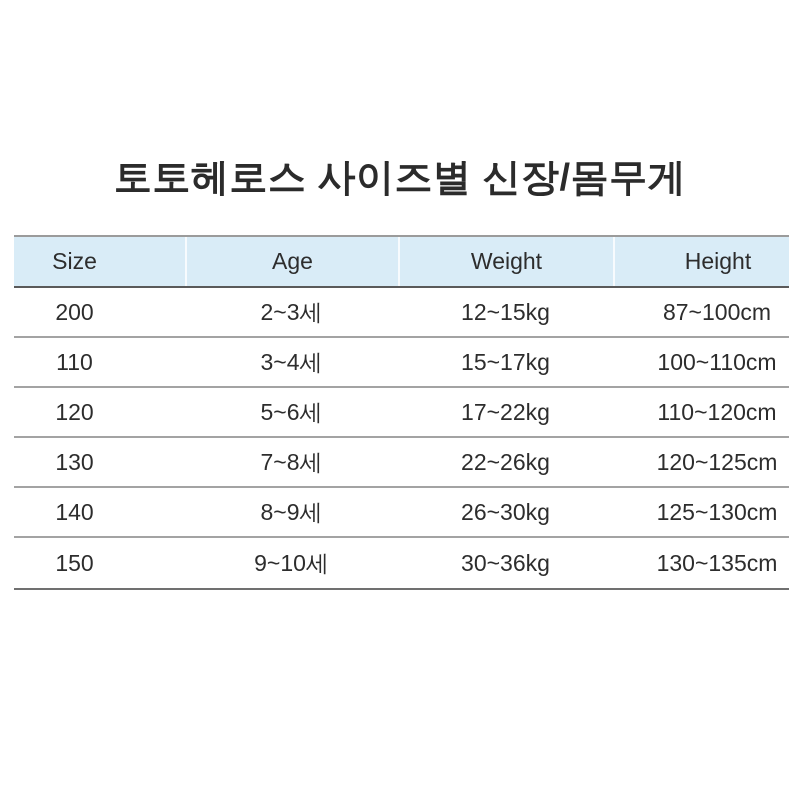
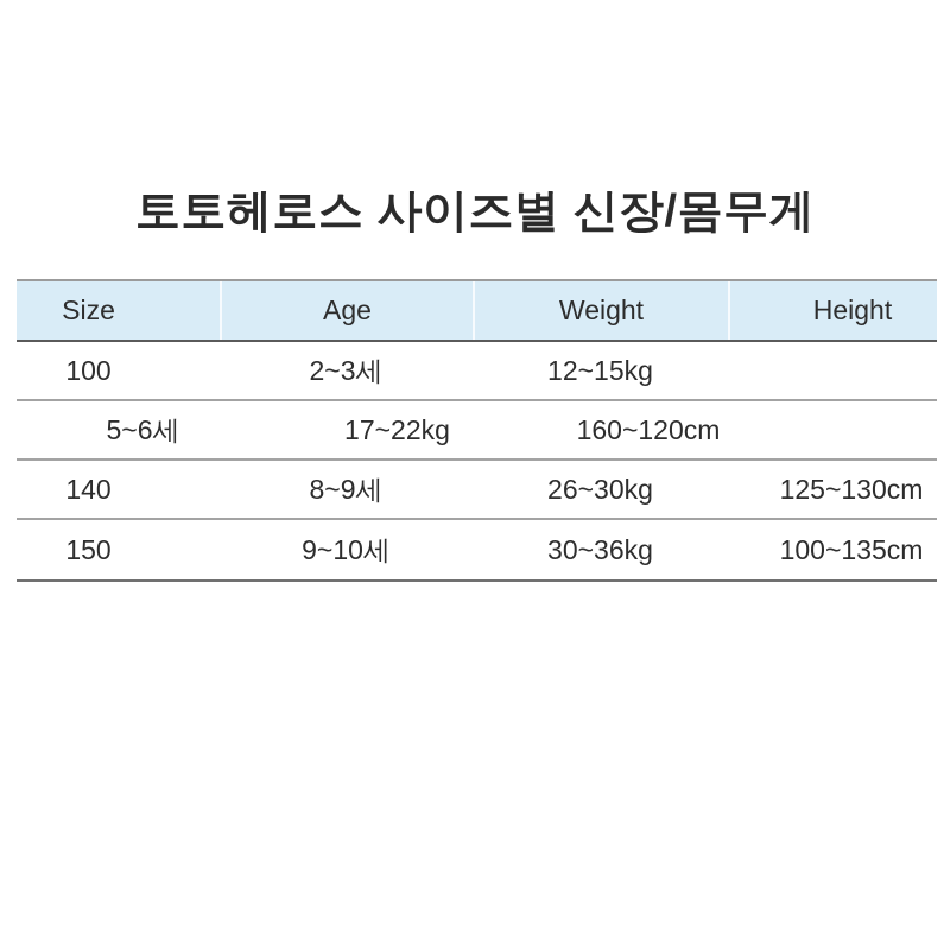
  토토헤로스 사이즈별 신장/몸무게
  Size
  Age
  Weight
  Height
- 200
+ 100
  2~3세
  12~15kg
- 87~100cm
- 110
- 3~4세
- 15~17kg
- 100~110cm
- 120
  5~6세
  17~22kg
- 110~120cm
+ 160~120cm
- 130
- 7~8세
- 22~26kg
- 120~125cm
  140
  8~9세
  26~30kg
  125~130cm
  150
  9~10세
  30~36kg
- 130~135cm
+ 100~135cm
